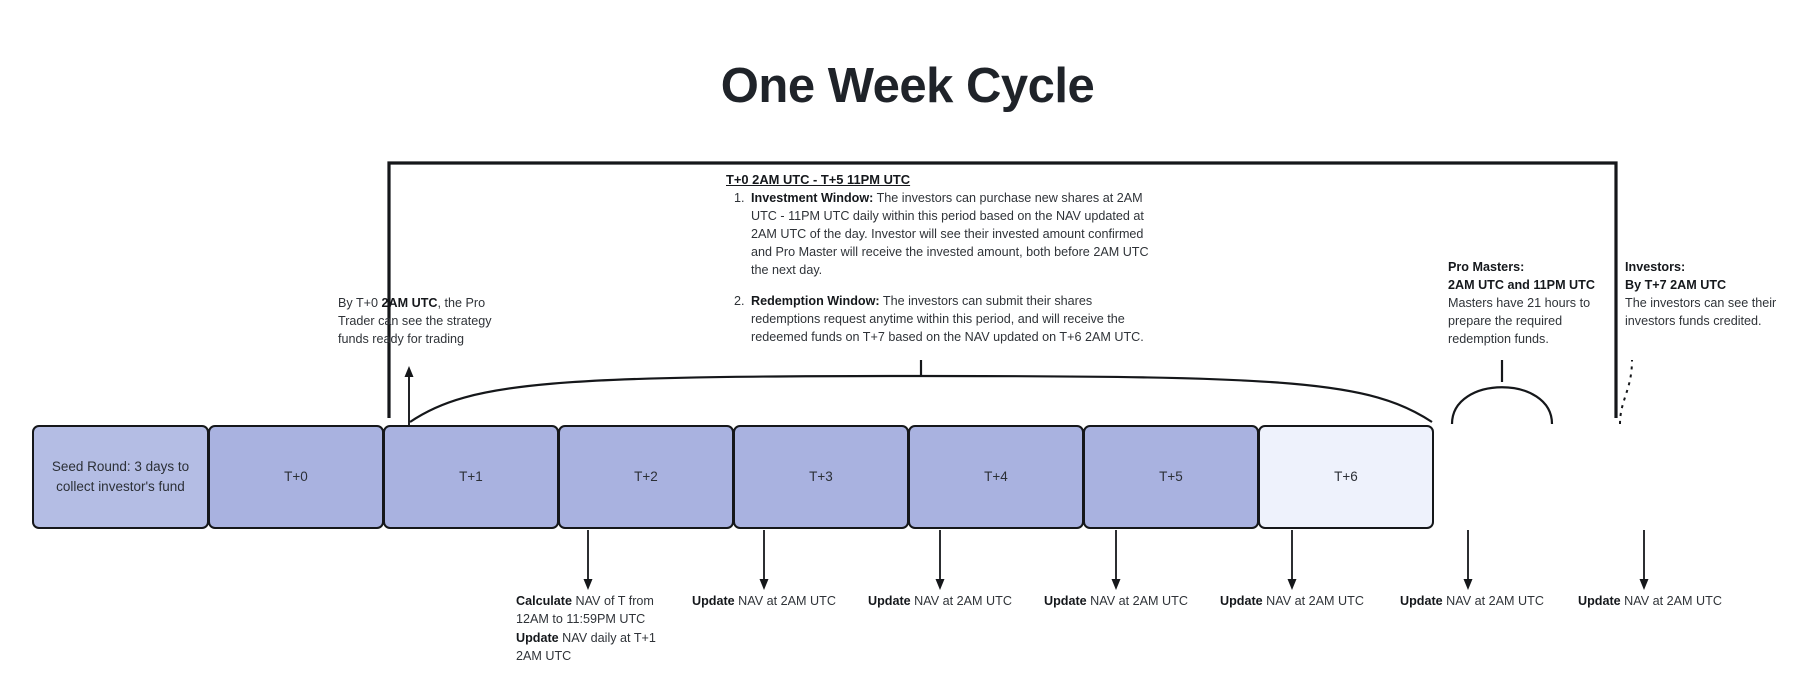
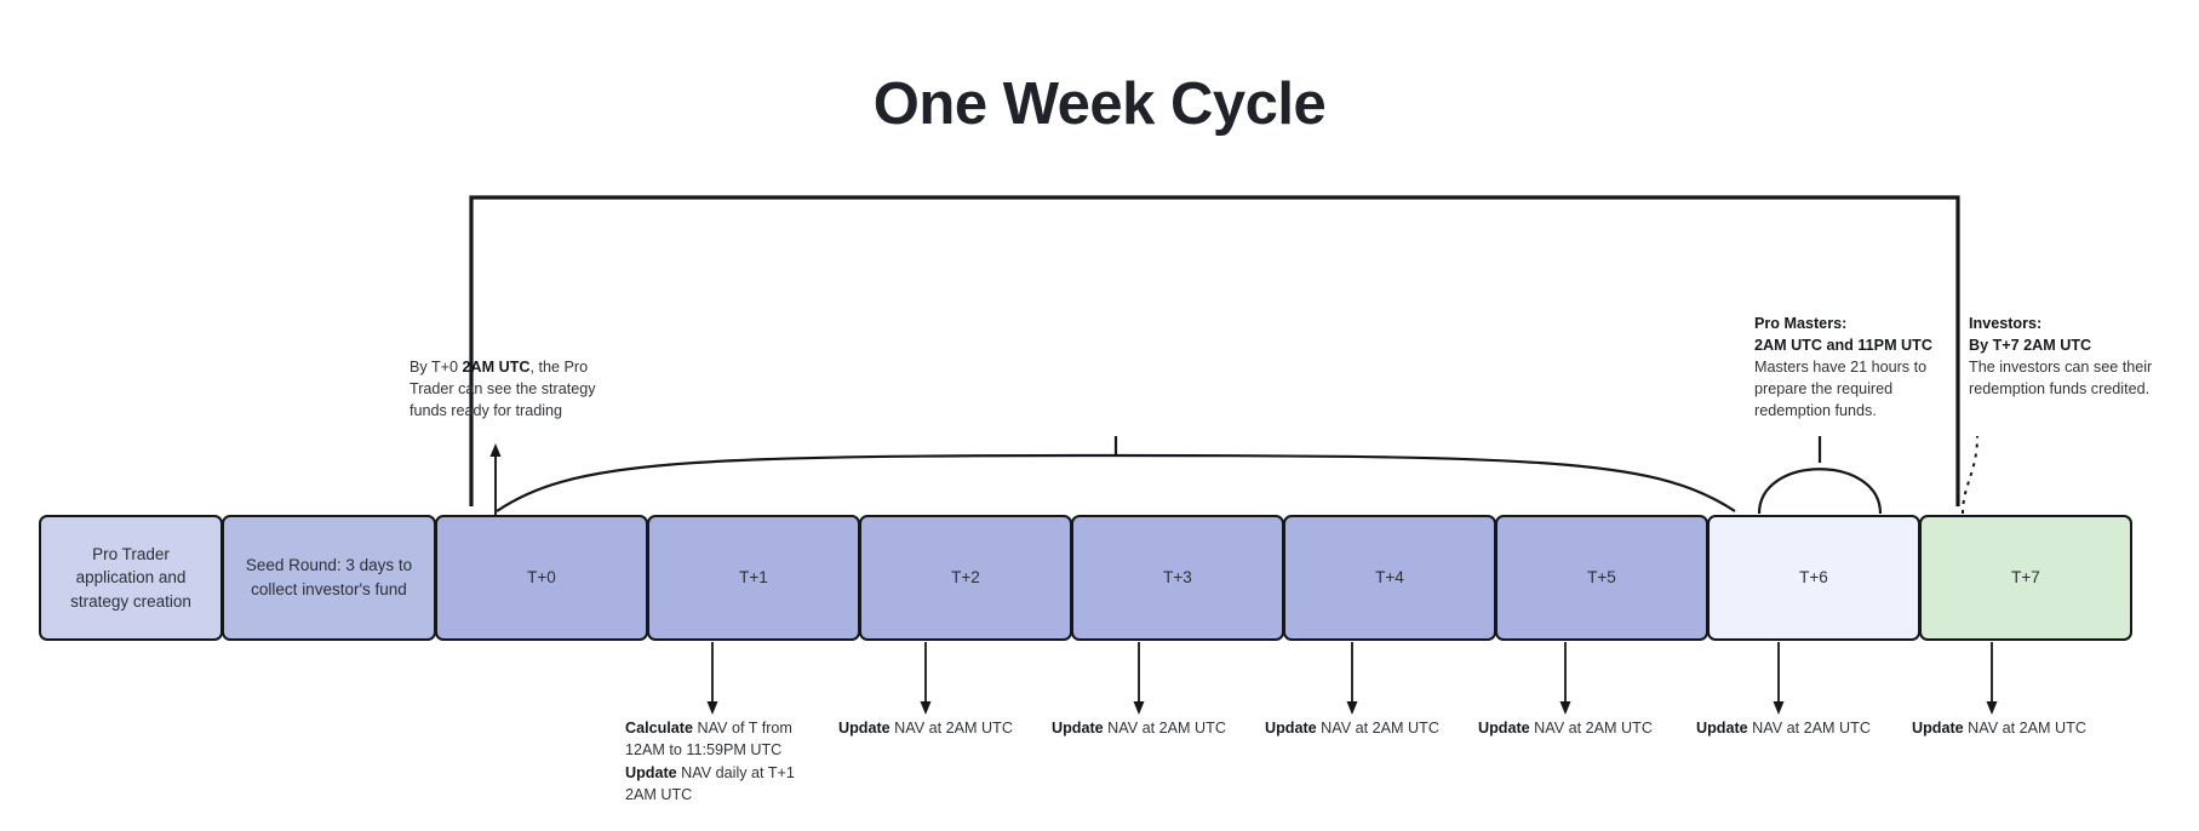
  One Week Cycle
- T+0 2AM UTC - T+5 11PM UTC
- Investment Window: The investors can purchase new shares at 2AM UTC - 11PM UTC daily within this period based on the NAV updated at 2AM UTC of the day. Investor will see their invested amount confirmed and Pro Master will receive the invested amount, both before 2AM UTC the next day.
- Redemption Window: The investors can submit their shares redemptions request anytime within this period, and will receive the redeemed funds on T+7 based on the NAV updated on T+6 2AM UTC.
  By T+0 2AM UTC, the Pro Trader can see the strategy funds ready for trading
  Pro Masters:
  2AM UTC and 11PM UTC
  Masters have 21 hours to prepare the required redemption funds.
  Investors:
  By T+7 2AM UTC
- The investors can see their investors funds credited.
+ The investors can see their redemption funds credited.
+ Pro Trader application and
+ strategy creation
  Seed Round: 3 days to
  collect investor's fund
  T+0
  T+1
  T+2
  T+3
  T+4
  T+5
  T+6
+ T+7
  Calculate NAV of T from
  12AM to 11:59PM UTC
  Update NAV daily at T+1
  2AM UTC
  Update NAV at 2AM UTC
  Update NAV at 2AM UTC
  Update NAV at 2AM UTC
  Update NAV at 2AM UTC
  Update NAV at 2AM UTC
  Update NAV at 2AM UTC
